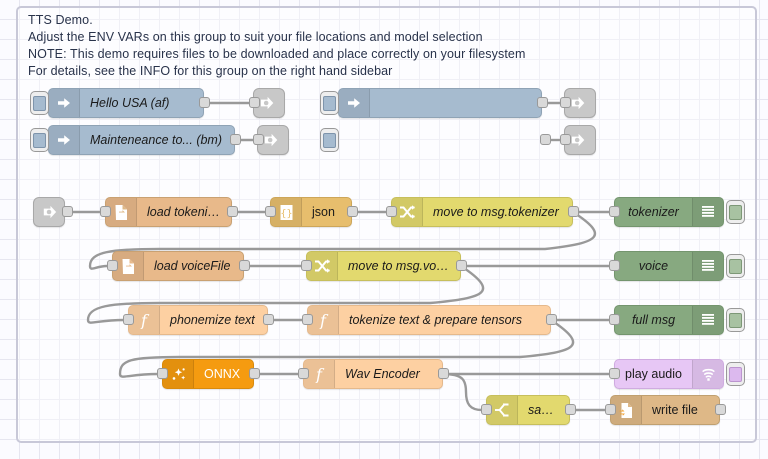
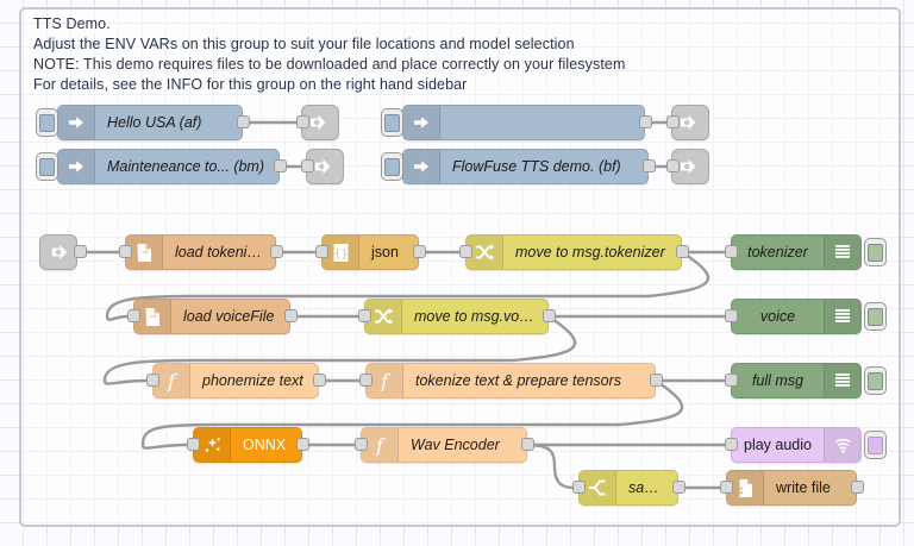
  TTS Demo.
  Adjust the ENV VARs on this group to suit your file locations and model selection
  NOTE: This demo requires files to be downloaded and place correctly on your filesystem
  For details, see the INFO for this group on the right hand sidebar
  Hello USA (af)
  Mainteneance to... (bm)
+ FlowFuse TTS demo. (bf)
  load tokenizer
  {}
  json
  move to msg.tokenizer
  tokenizer
  load voiceFile
  move to msg.voice
  voice
  f
  phonemize text
  f
  tokenize text & prepare tensors
  full msg
  ONNX
  f
  Wav Encoder
  play audio
  save?
  write file
